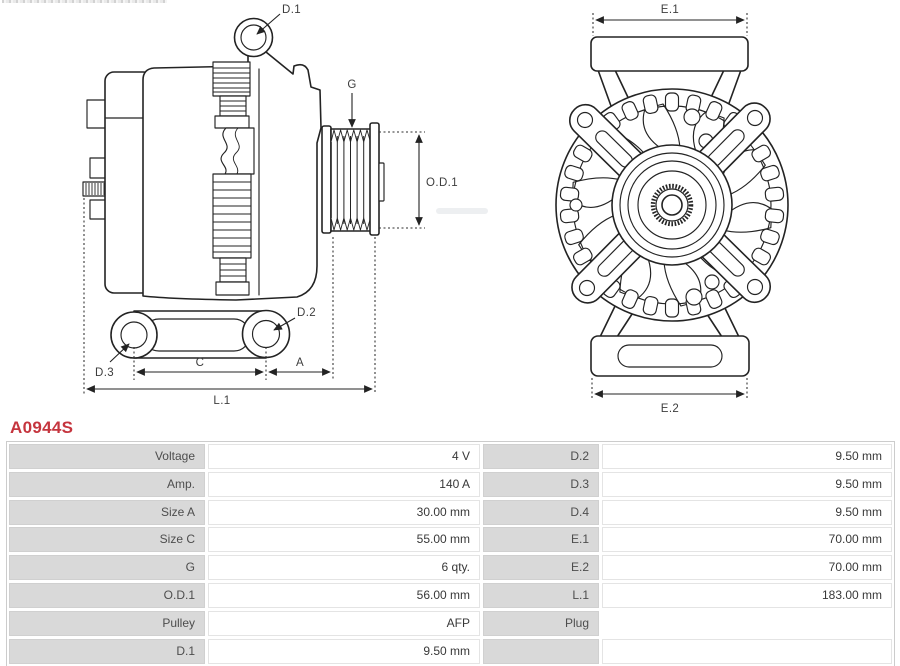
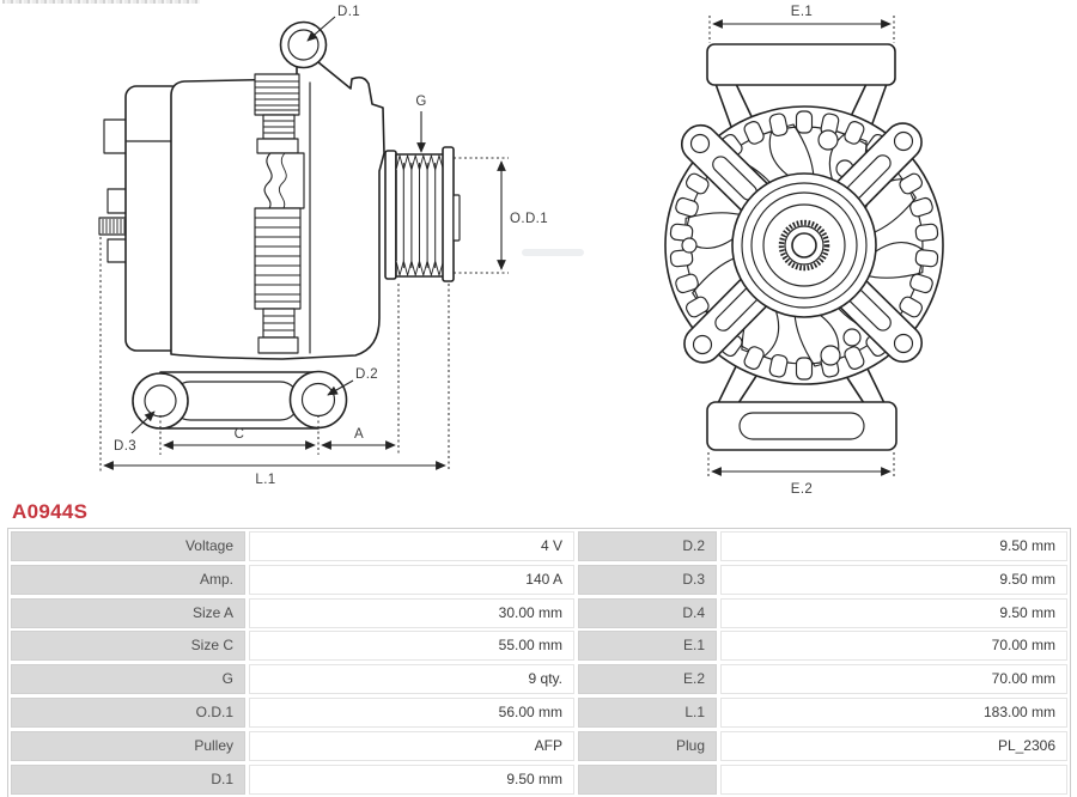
  D.1
  G
  O.D.1
  D.2
  D.3
  C
  A
  L.1
  E.1
  E.2
  A0944S
  Voltage
  4 V
  D.2
  9.50 mm
  Amp.
  140 A
  D.3
  9.50 mm
  Size A
  30.00 mm
  D.4
  9.50 mm
  Size C
  55.00 mm
  E.1
  70.00 mm
  G
- 6 qty.
+ 9 qty.
  E.2
  70.00 mm
  O.D.1
  56.00 mm
  L.1
  183.00 mm
  Pulley
  AFP
  Plug
+ PL_2306
  D.1
  9.50 mm
